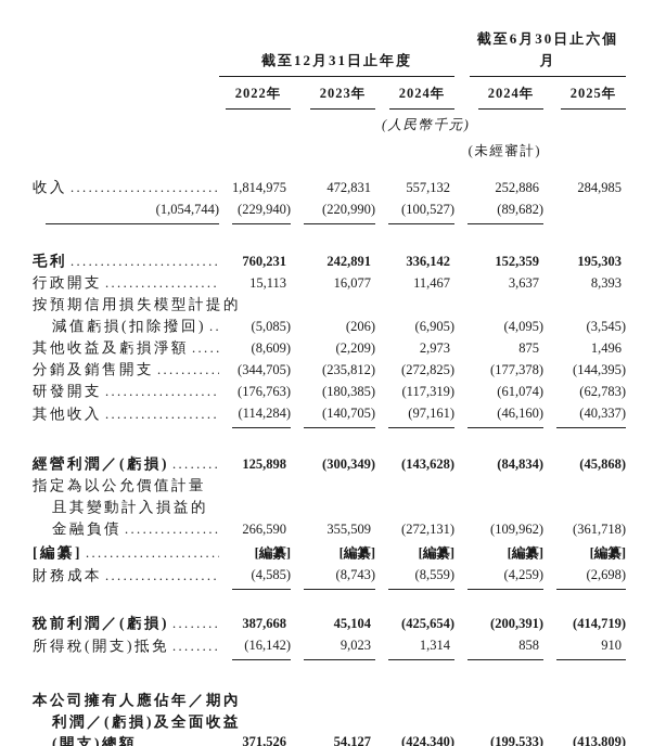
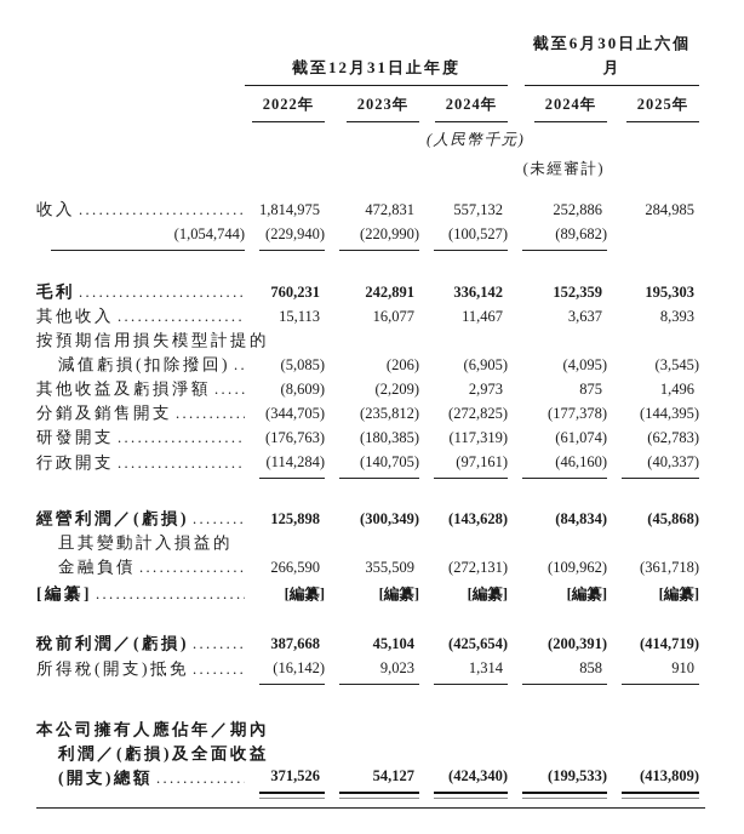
  截至12月31日止年度
  截至6月30日止六個月
  2022年
  2023年
  2024年
  2024年
  2025年
  (人民幣千元)
  (未經審計)
  收入
  1,814,975
  472,831
  557,132
  252,886
  284,985
  (1,054,744)
  (229,940)
  (220,990)
  (100,527)
  (89,682)
  毛利
  760,231
  242,891
  336,142
  152,359
  195,303
- 行政開支
+ 其他收入
  15,113
  16,077
  11,467
  3,637
  8,393
  按預期信用損失模型計提的
  減值虧損(扣除撥回)
  (5,085)
  (206)
  (6,905)
  (4,095)
  (3,545)
  其他收益及虧損淨額
  (8,609)
  (2,209)
  2,973
  875
  1,496
  分銷及銷售開支
  (344,705)
  (235,812)
  (272,825)
  (177,378)
  (144,395)
  研發開支
  (176,763)
  (180,385)
  (117,319)
  (61,074)
  (62,783)
- 其他收入
+ 行政開支
  (114,284)
  (140,705)
  (97,161)
  (46,160)
  (40,337)
  經營利潤／(虧損)
  125,898
  (300,349)
  (143,628)
  (84,834)
  (45,868)
- 指定為以公允價值計量
  且其變動計入損益的
  金融負債
  266,590
  355,509
  (272,131)
  (109,962)
  (361,718)
  [編纂]
  [編纂]
  [編纂]
  [編纂]
  [編纂]
  [編纂]
- 財務成本
- (4,585)
- (8,743)
- (8,559)
- (4,259)
- (2,698)
  稅前利潤／(虧損)
  387,668
  45,104
  (425,654)
  (200,391)
  (414,719)
  所得稅(開支)抵免
  (16,142)
  9,023
  1,314
  858
  910
  本公司擁有人應佔年／期內
  利潤／(虧損)及全面收益
  (開支)總額
  371,526
  54,127
  (424,340)
  (199,533)
  (413,809)
